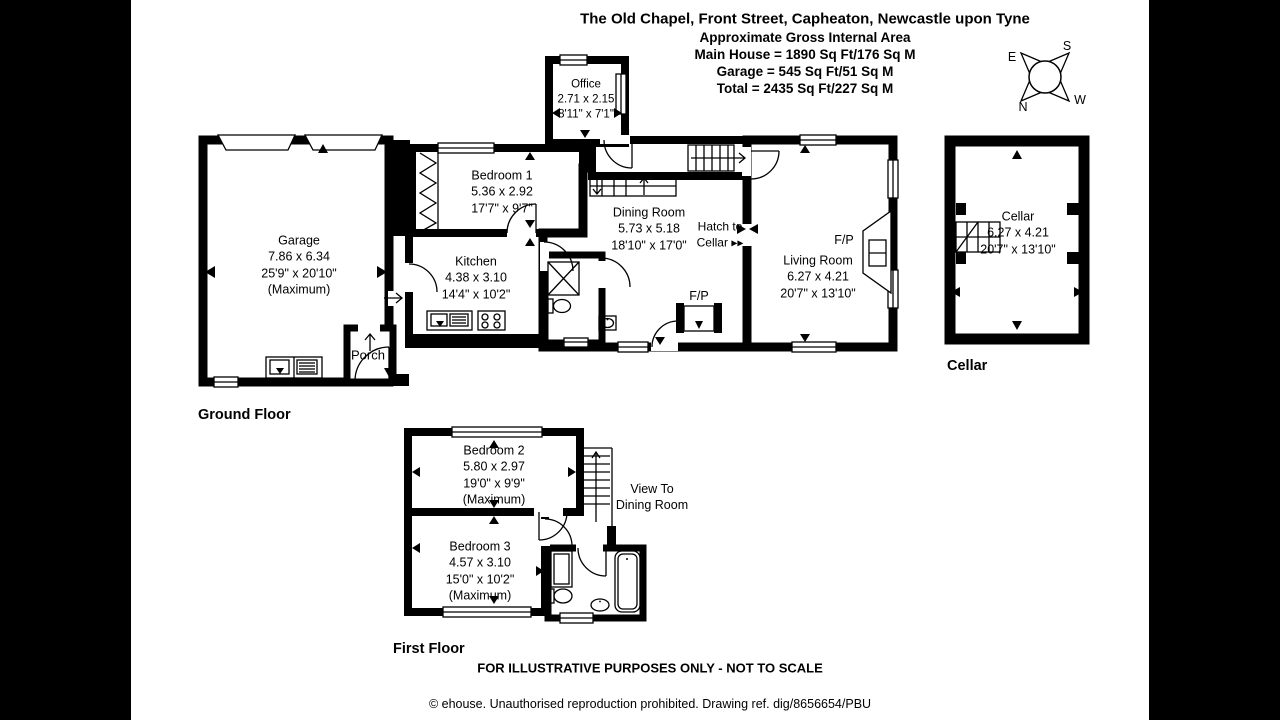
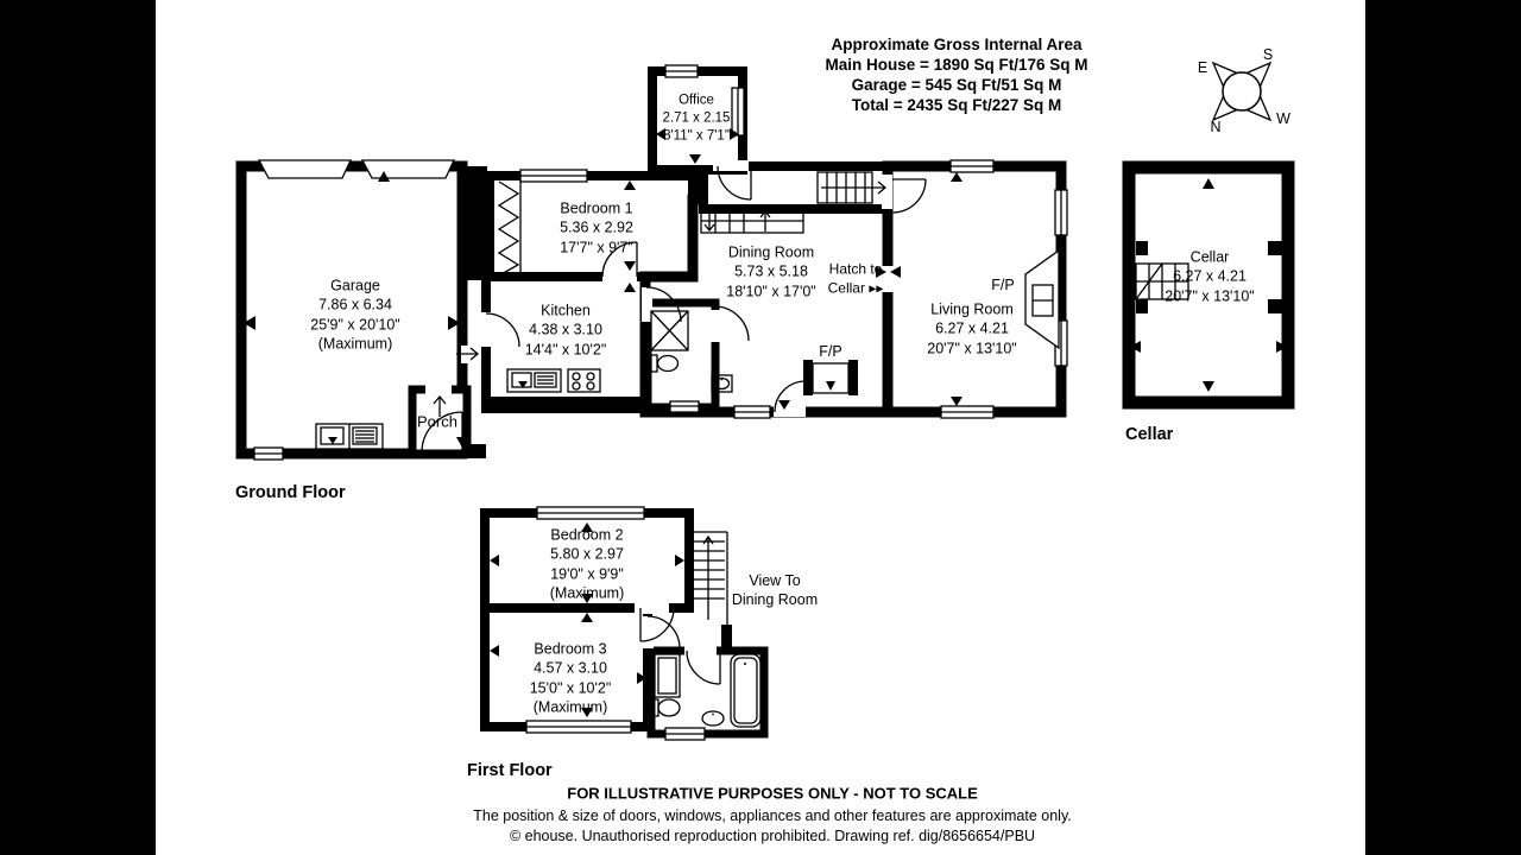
- The Old Chapel, Front Street, Capheaton, Newcastle upon Tyne
  Approximate Gross Internal Area
  Main House = 1890 Sq Ft/176 Sq M
  Garage = 545 Sq Ft/51 Sq M
  Total = 2435 Sq Ft/227 Sq M
  S
  E
  N
  W
  Garage
  7.86 x 6.34
  25'9" x 20'10"
  (Maximum)
  Porch
  Office
  2.71 x 2.15
  8'11" x 7'1"
  Bedroom 1
  5.36 x 2.92
  17'7" x 9'7"
  Kitchen
  4.38 x 3.10
  14'4" x 10'2"
  Dining Room
  5.73 x 5.18
  18'10" x 17'0"
  Living Room
  6.27 x 4.21
  20'7" x 13'10"
  Cellar
  6.27 x 4.21
  20'7" x 13'10"
  Bedroom 2
  5.80 x 2.97
  19'0" x 9'9"
  (Maximum)
  Bedroom 3
  4.57 x 3.10
  15'0" x 10'2"
  (Maximum)
  F/P
  F/P
  Hatch to
  Cellar ▸▸
  View To
  Dining Room
  Ground Floor
  Cellar
  First Floor
  FOR ILLUSTRATIVE PURPOSES ONLY - NOT TO SCALE
+ The position & size of doors, windows, appliances and other features are approximate only.
  © ehouse. Unauthorised reproduction prohibited. Drawing ref. dig/8656654/PBU
